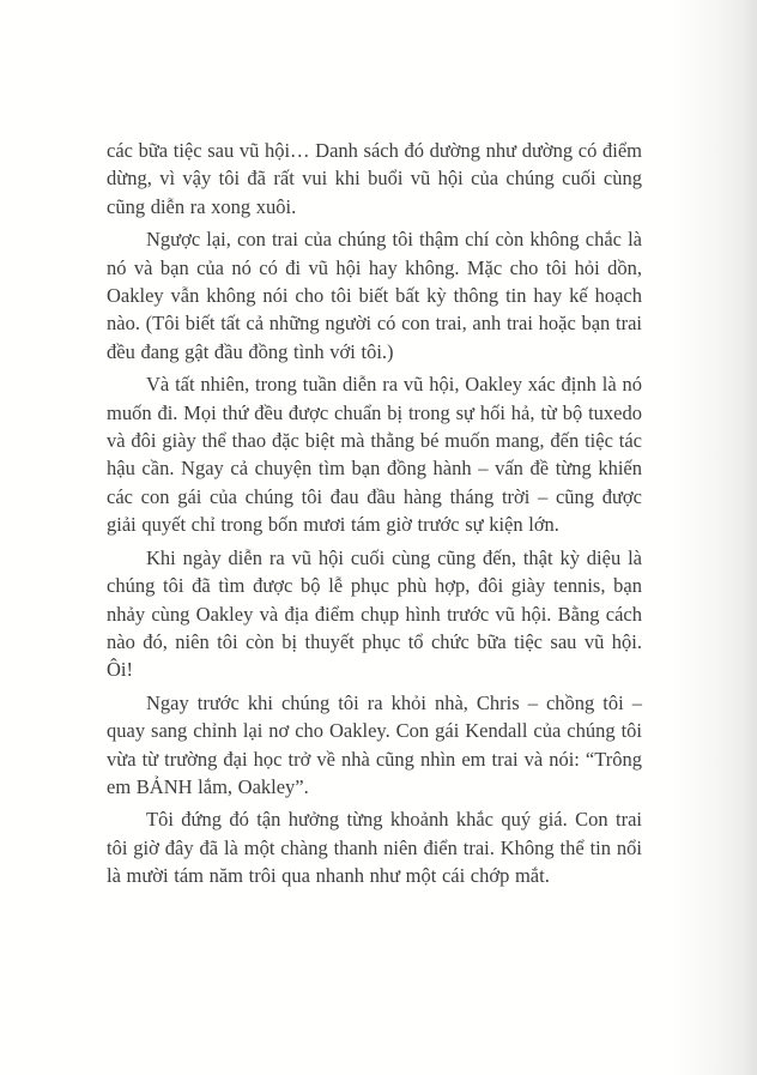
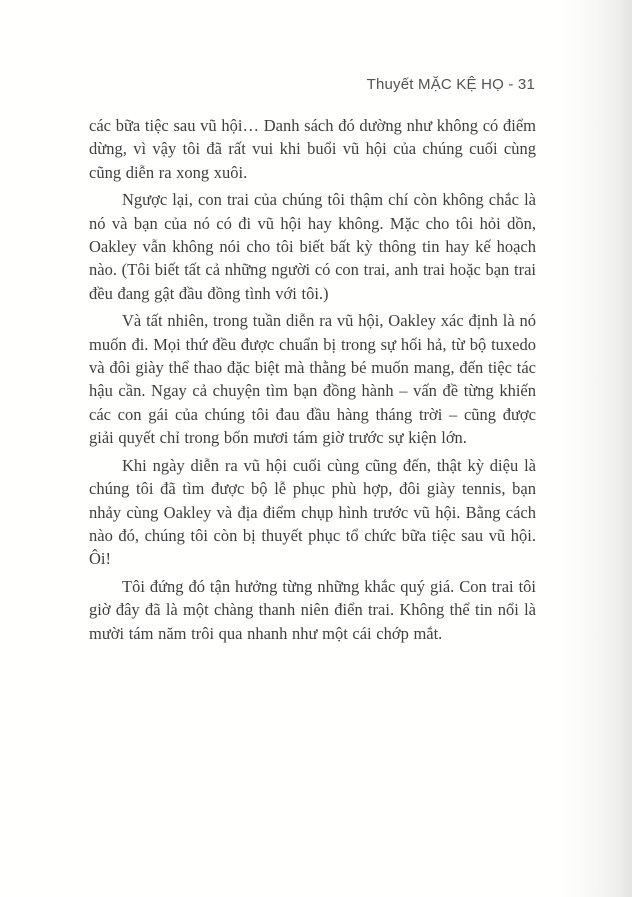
+ Thuyết MẶC KỆ HỌ - 31
- các bữa tiệc sau vũ hội… Danh sách đó dường như dường có điểm dừng, vì vậy tôi đã rất vui khi buổi vũ hội của chúng cuối cùng cũng diễn ra xong xuôi.
+ các bữa tiệc sau vũ hội… Danh sách đó dường như không có điểm dừng, vì vậy tôi đã rất vui khi buổi vũ hội của chúng cuối cùng cũng diễn ra xong xuôi.
  Ngược lại, con trai của chúng tôi thậm chí còn không chắc là nó và bạn của nó có đi vũ hội hay không. Mặc cho tôi hỏi dồn, Oakley vẫn không nói cho tôi biết bất kỳ thông tin hay kế hoạch nào. (Tôi biết tất cả những người có con trai, anh trai hoặc bạn trai đều đang gật đầu đồng tình với tôi.)
  Và tất nhiên, trong tuần diễn ra vũ hội, Oakley xác định là nó muốn đi. Mọi thứ đều được chuẩn bị trong sự hối hả, từ bộ tuxedo và đôi giày thể thao đặc biệt mà thằng bé muốn mang, đến tiệc tác hậu cần. Ngay cả chuyện tìm bạn đồng hành – vấn đề từng khiến các con gái của chúng tôi đau đầu hàng tháng trời – cũng được giải quyết chỉ trong bốn mươi tám giờ trước sự kiện lớn.
- Khi ngày diễn ra vũ hội cuối cùng cũng đến, thật kỳ diệu là chúng tôi đã tìm được bộ lễ phục phù hợp, đôi giày tennis, bạn nhảy cùng Oakley và địa điểm chụp hình trước vũ hội. Bằng cách nào đó, niên tôi còn bị thuyết phục tổ chức bữa tiệc sau vũ hội. Ôi!
+ Khi ngày diễn ra vũ hội cuối cùng cũng đến, thật kỳ diệu là chúng tôi đã tìm được bộ lễ phục phù hợp, đôi giày tennis, bạn nhảy cùng Oakley và địa điểm chụp hình trước vũ hội. Bằng cách nào đó, chúng tôi còn bị thuyết phục tổ chức bữa tiệc sau vũ hội. Ôi!
- Ngay trước khi chúng tôi ra khỏi nhà, Chris – chồng tôi – quay sang chỉnh lại nơ cho Oakley. Con gái Kendall của chúng tôi vừa từ trường đại học trở về nhà cũng nhìn em trai và nói: “Trông em BẢNH lắm, Oakley”.
- Tôi đứng đó tận hưởng từng khoảnh khắc quý giá. Con trai tôi giờ đây đã là một chàng thanh niên điển trai. Không thể tin nổi là mười tám năm trôi qua nhanh như một cái chớp mắt.
+ Tôi đứng đó tận hưởng từng những khắc quý giá. Con trai tôi giờ đây đã là một chàng thanh niên điển trai. Không thể tin nổi là mười tám năm trôi qua nhanh như một cái chớp mắt.
